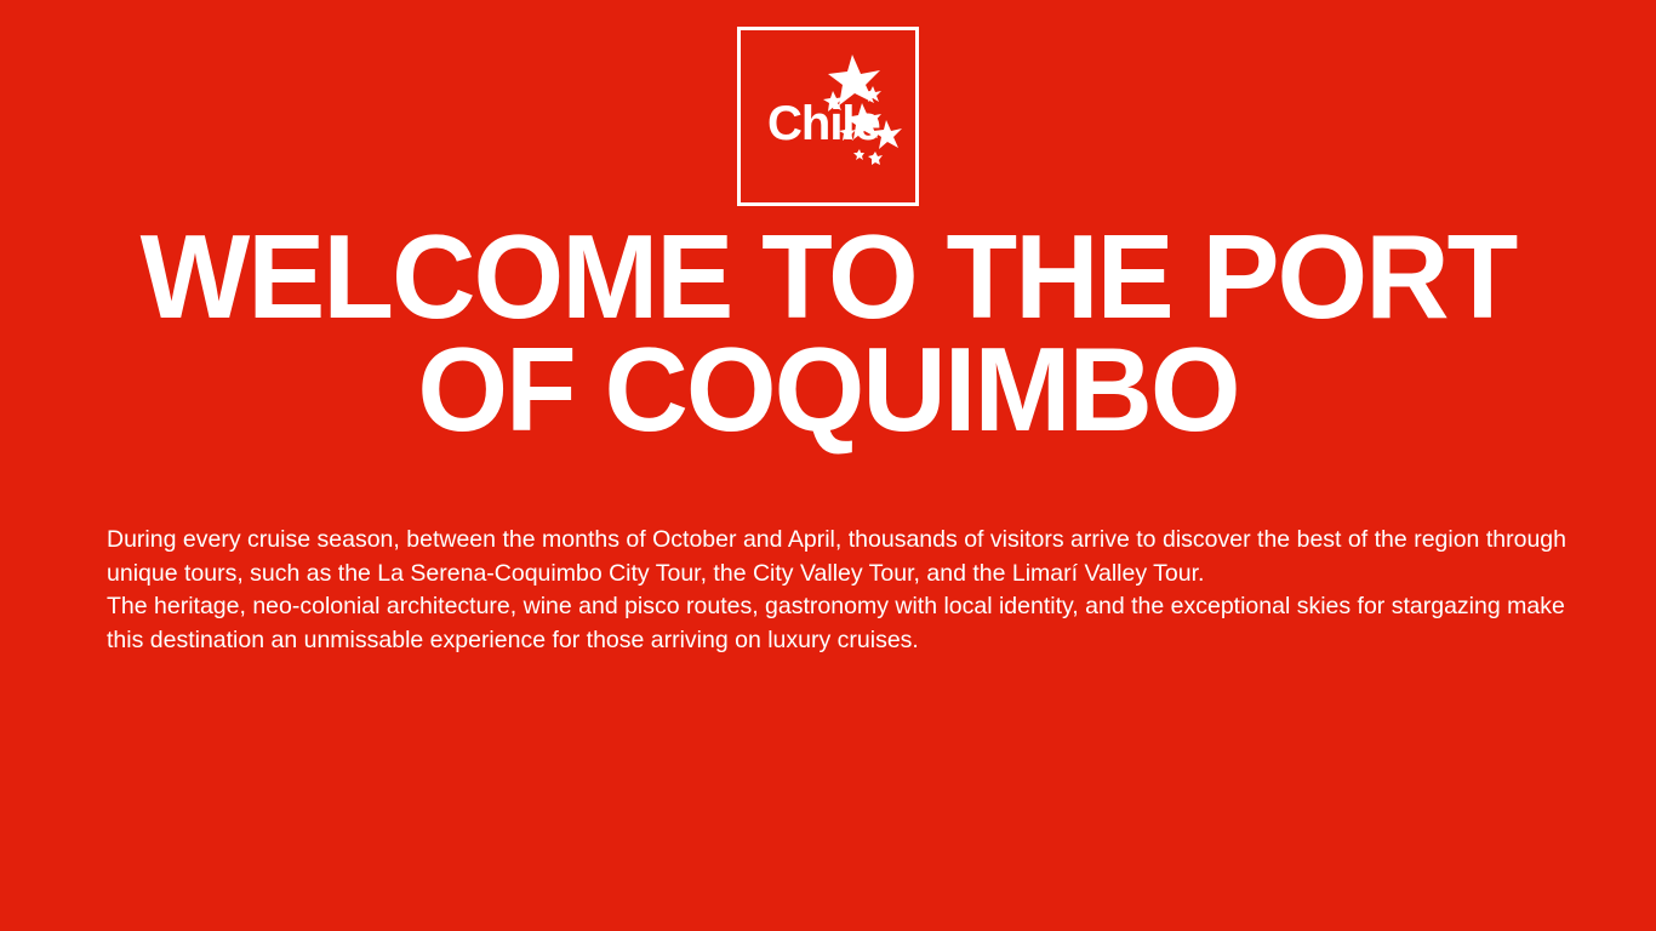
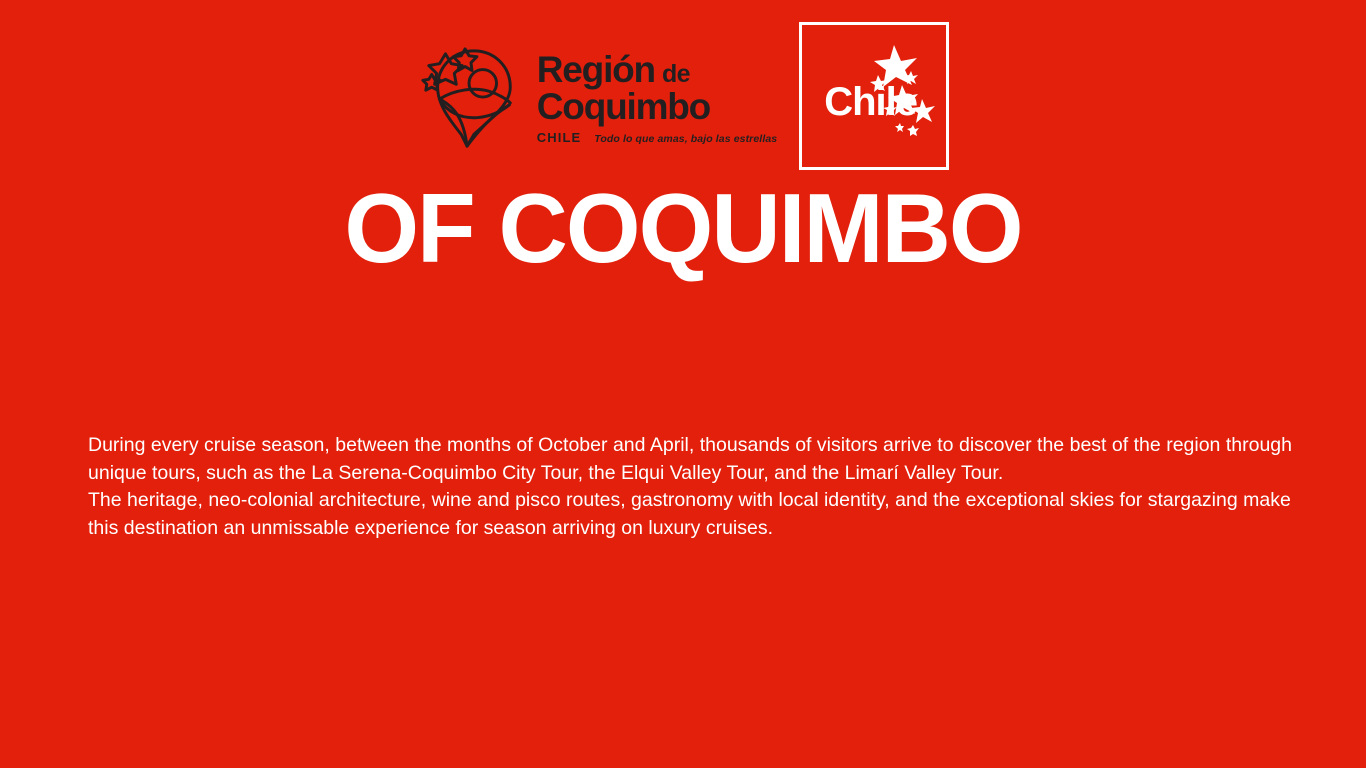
+ Región
+ de
+ Coquimbo
+ CHILE
+ Todo lo que amas, bajo las estrellas
  Chil
- WELCOME TO THE PORT
  OF COQUIMBO
- During every cruise season, between the months of October and April, thousands of visitors arrive to discover the best of the region through unique tours, such as the La Serena-Coquimbo City Tour, the City Valley Tour, and the Limarí Valley Tour.
+ During every cruise season, between the months of October and April, thousands of visitors arrive to discover the best of the region through unique tours, such as the La Serena-Coquimbo City Tour, the Elqui Valley Tour, and the Limarí Valley Tour.
- The heritage, neo-colonial architecture, wine and pisco routes, gastronomy with local identity, and the exceptional skies for stargazing make this destination an unmissable experience for those arriving on luxury cruises.
+ The heritage, neo-colonial architecture, wine and pisco routes, gastronomy with local identity, and the exceptional skies for stargazing make this destination an unmissable experience for season arriving on luxury cruises.
